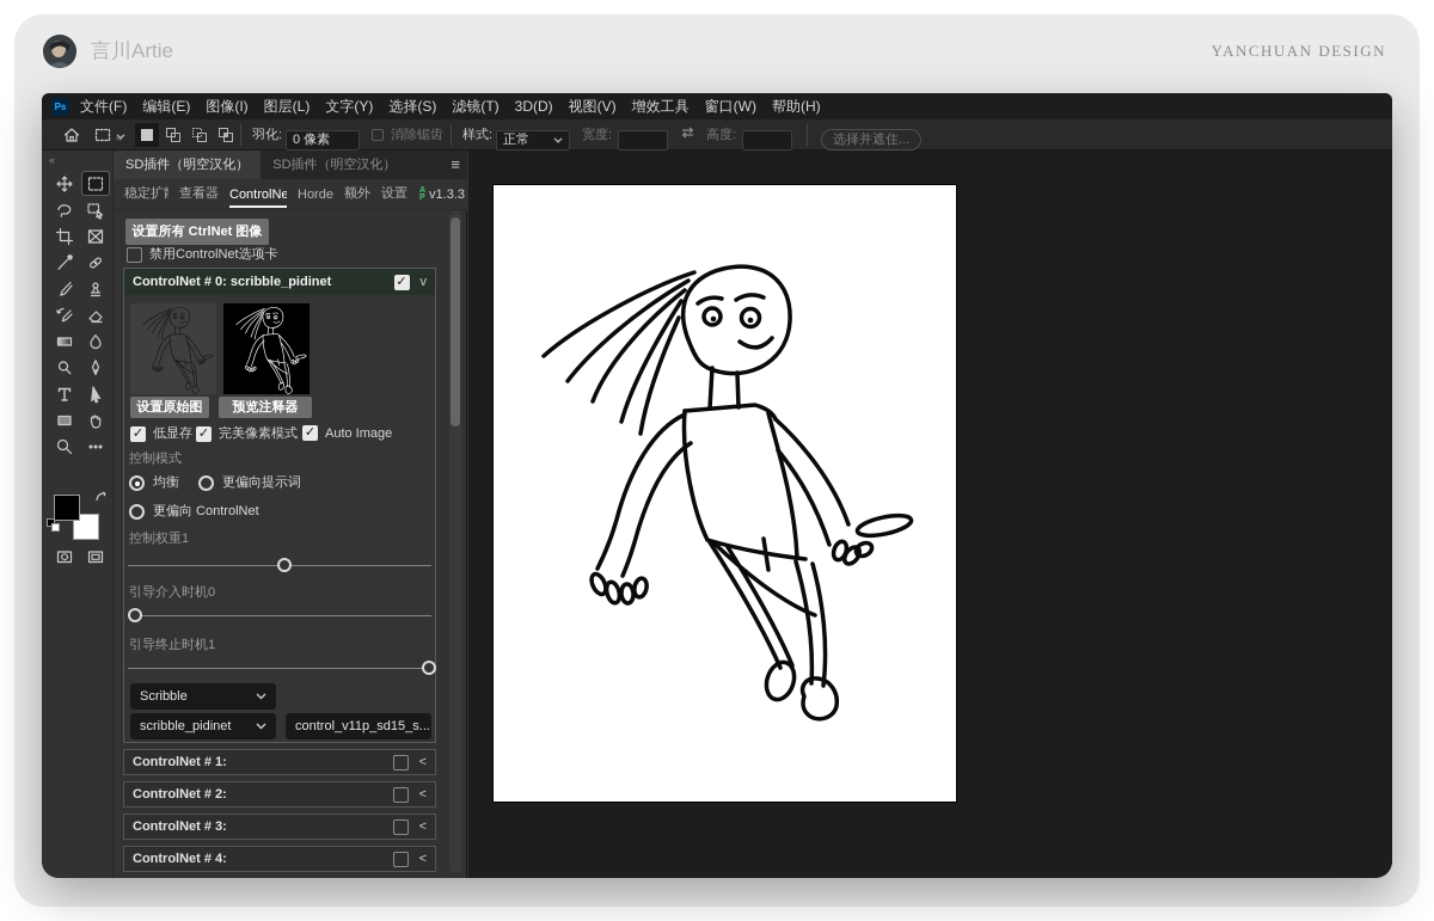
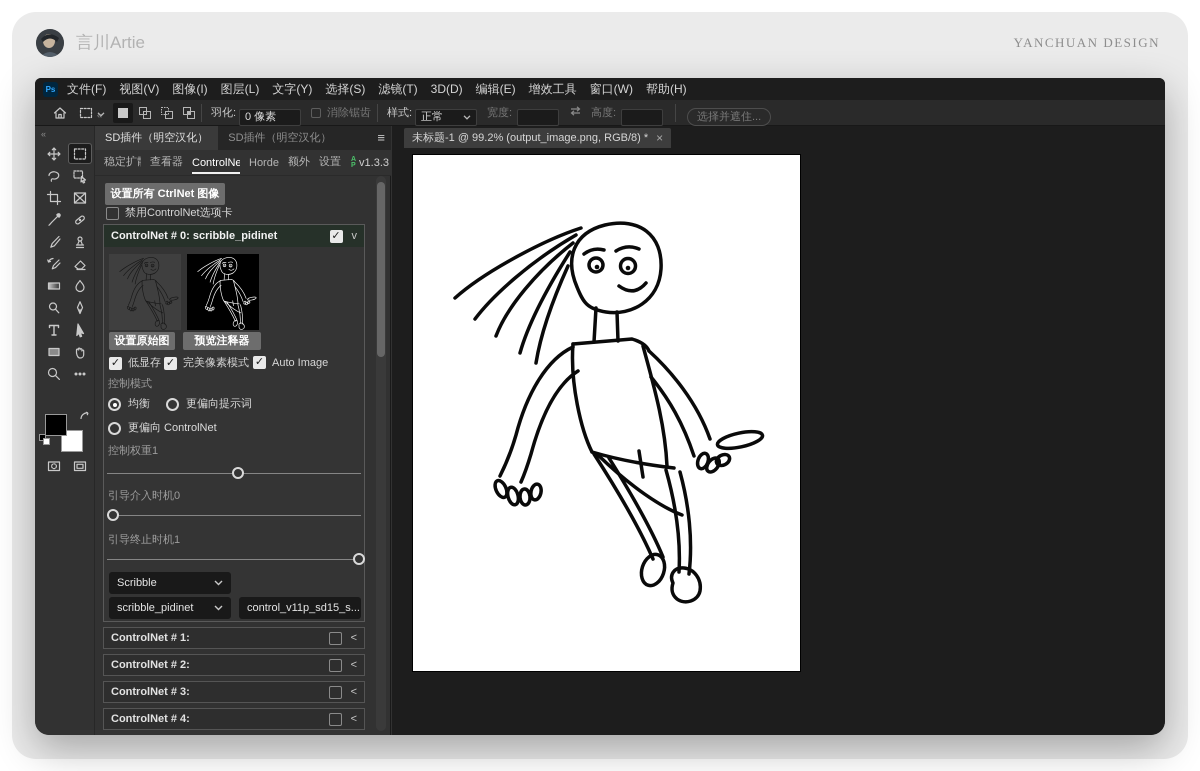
  言川Artie
  YANCHUAN DESIGN
  Ps
  文件(F)
- 编辑(E)
+ 视图(V)
  图像(I)
  图层(L)
  文字(Y)
  选择(S)
  滤镜(T)
  3D(D)
- 视图(V)
+ 编辑(E)
  增效工具
  窗口(W)
  帮助(H)
  羽化:
  0 像素
  消除锯齿
  样式:
  正常
  宽度:
  高度:
  选择并遮住...
  «
  «
  SD插件（明空汉化）
  SD插件（明空汉化）
  ≡
  稳定扩
  查看器
  ControlNe
  Horde
  额外
  设置
  v1.3.3
  设置所有 CtrlNet 图像
  禁用ControlNet选项卡
  ControlNet # 0: scribble_pidinet
  ✓
  v
  设置原始图
  预览注释器
  ✓
  低显存
  ✓
  完美像素模式
  ✓
  Auto Image
  控制模式
  均衡
  更偏向提示词
  更偏向 ControlNet
  控制权重1
  引导介入时机0
  引导终止时机1
  Scribble
  scribble_pidinet
  control_v11p_sd15_s...
  ControlNet # 1:
  <
  ControlNet # 2:
  <
  ControlNet # 3:
  <
  ControlNet # 4:
  <
+ 未标题-1 @ 99.2% (output_image.png, RGB/8) *
+ ×
